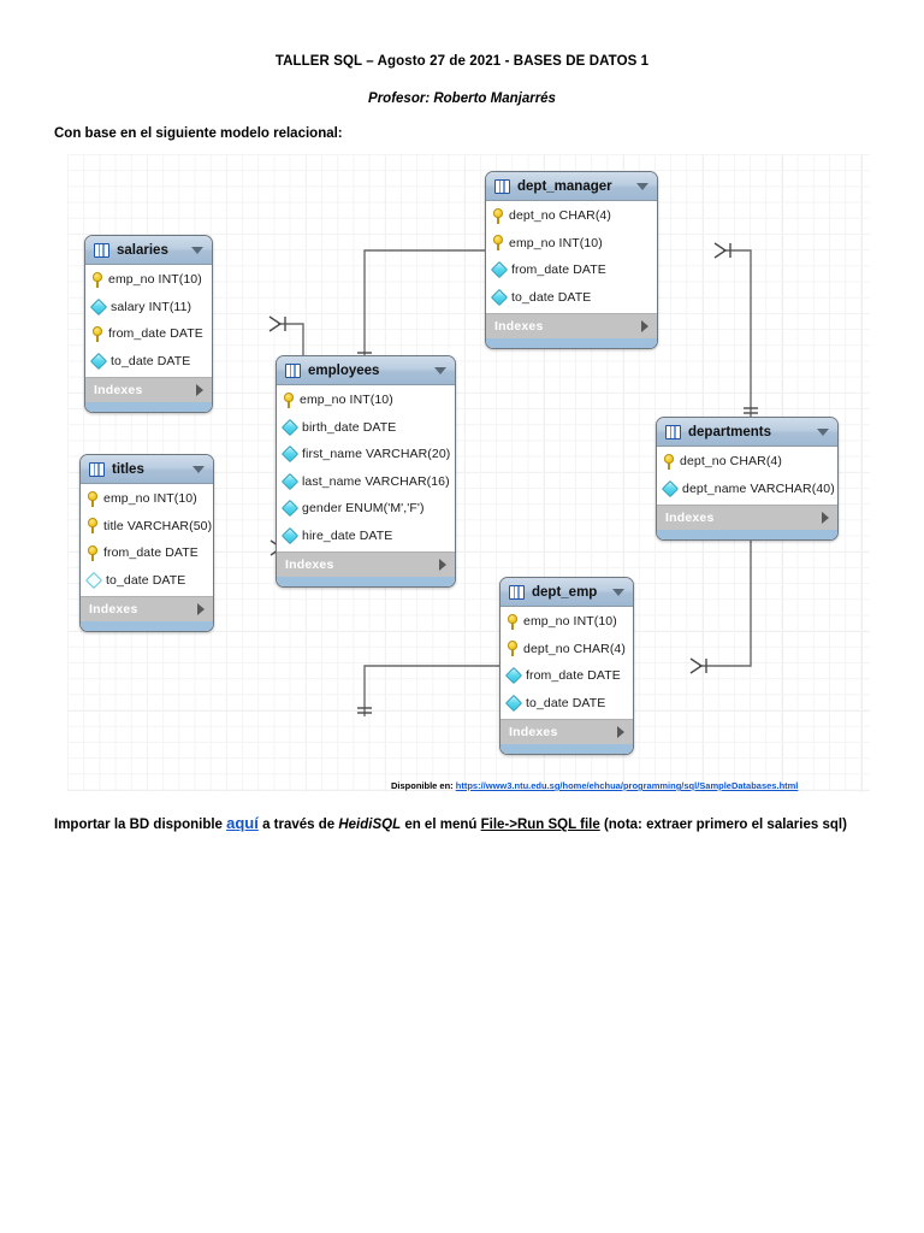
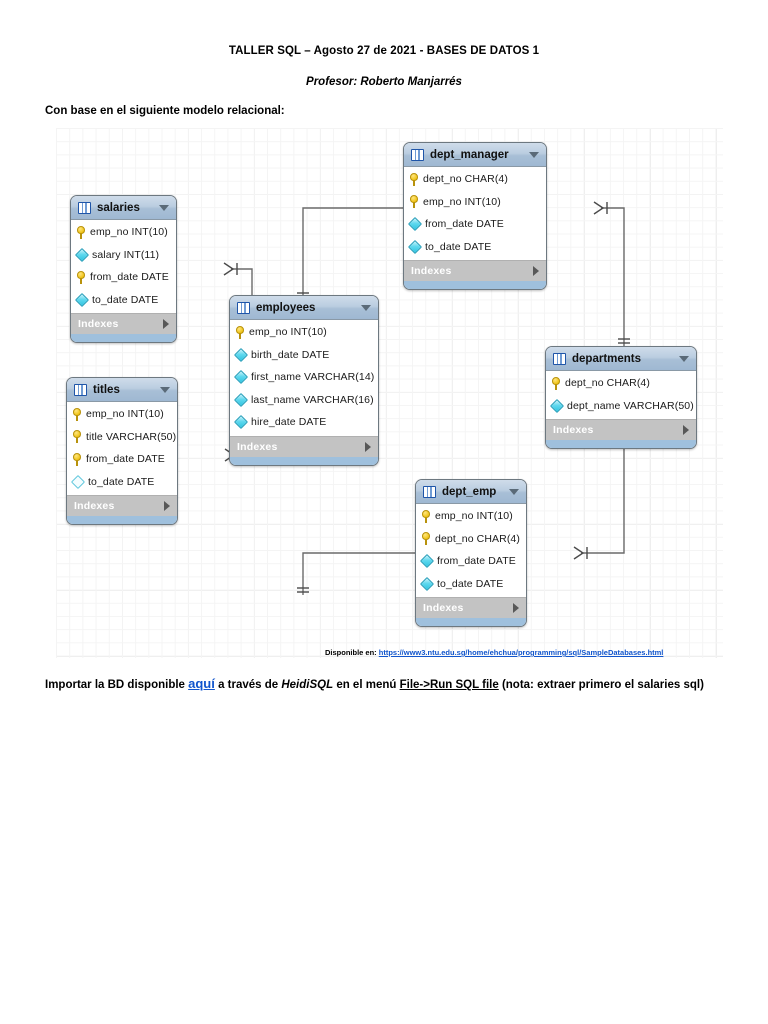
  TALLER SQL – Agosto 27 de 2021 - BASES DE DATOS 1
  Profesor: Roberto Manjarrés
  Con base en el siguiente modelo relacional:
  salaries
  emp_no INT(10)
  salary INT(11)
  from_date DATE
  to_date DATE
  Indexes
  titles
  emp_no INT(10)
  title VARCHAR(50)
  from_date DATE
  to_date DATE
  Indexes
  employees
  emp_no INT(10)
  birth_date DATE
- first_name VARCHAR(20)
+ first_name VARCHAR(14)
  last_name VARCHAR(16)
- gender ENUM('M','F')
  hire_date DATE
  Indexes
  dept_manager
  dept_no CHAR(4)
  emp_no INT(10)
  from_date DATE
  to_date DATE
  Indexes
  dept_emp
  emp_no INT(10)
  dept_no CHAR(4)
  from_date DATE
  to_date DATE
  Indexes
  departments
  dept_no CHAR(4)
- dept_name VARCHAR(40)
+ dept_name VARCHAR(50)
  Indexes
  Disponible en: https://www3.ntu.edu.sg/home/ehchua/programming/sql/SampleDatabases.html
  Importar la BD disponible aquí a través de HeidiSQL en el menú File->Run SQL file (nota: extraer primero el salaries sql)
